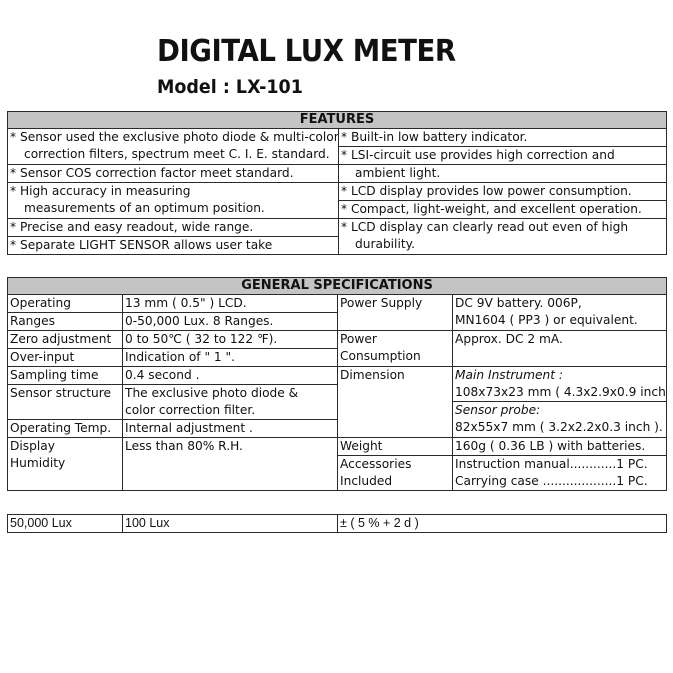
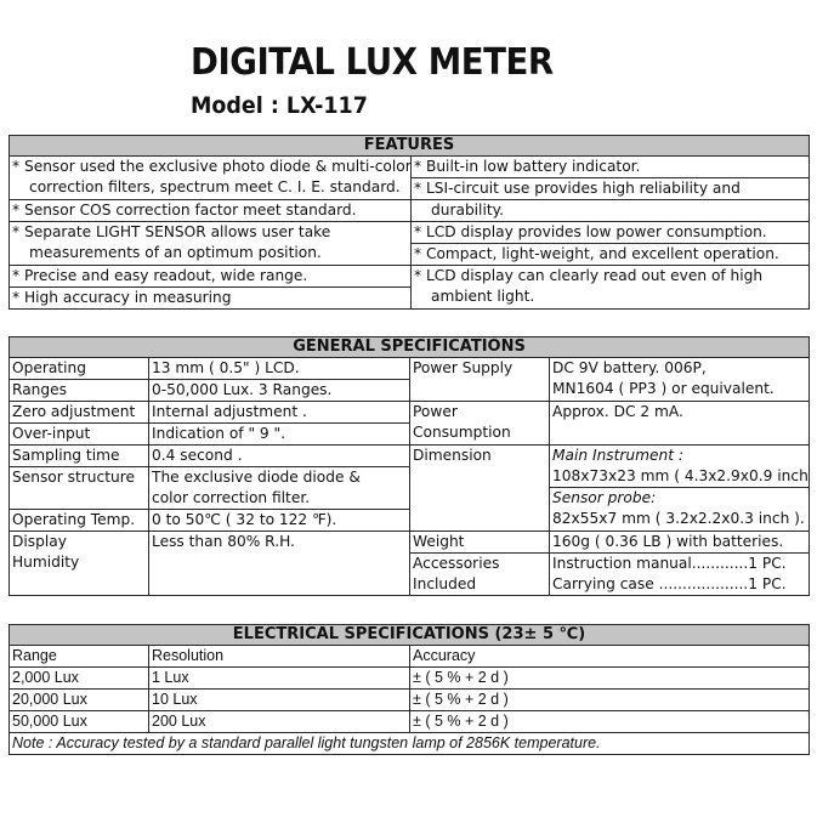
  DIGITAL LUX METER
- Model : LX-101
+ Model : LX-117
  FEATURES
- * Sensor used the exclusive photo diode & multi-colorcorrection filters, spectrum meet C. I. E. standard.	* Built-in low battery indicator. * LSI-circuit use provides high correction and
+ * Sensor used the exclusive photo diode & multi-colorcorrection filters, spectrum meet C. I. E. standard.	* Built-in low battery indicator. * LSI-circuit use provides high reliability and
- * Sensor COS correction factor meet standard.	ambient light.
+ * Sensor COS correction factor meet standard.	durability.
- * High accuracy in measuringmeasurements of an optimum position.	* LCD display provides low power consumption. * Compact, light-weight, and excellent operation.
+ * Separate LIGHT SENSOR allows user takemeasurements of an optimum position.	* LCD display provides low power consumption. * Compact, light-weight, and excellent operation.
- * Precise and easy readout, wide range.	* LCD display can clearly read out even of highdurability.
+ * Precise and easy readout, wide range.	* LCD display can clearly read out even of highambient light.
- * Separate LIGHT SENSOR allows user take
+ * High accuracy in measuring
  GENERAL SPECIFICATIONS
  Operating	13 mm ( 0.5" ) LCD.	Power Supply	DC 9V battery. 006P,MN1604 ( PP3 ) or equivalent.
- Ranges	0-50,000 Lux. 8 Ranges.
+ Ranges	0-50,000 Lux. 3 Ranges.
- Zero adjustment	0 to 50℃ ( 32 to 122 ℉).	PowerConsumption	Approx. DC 2 mA.
+ Zero adjustment	Internal adjustment .	PowerConsumption	Approx. DC 2 mA.
- Over-input	Indication of " 1 ".
+ Over-input	Indication of " 9 ".
  Sampling time	0.4 second .	Dimension	Main Instrument :108x73x23 mm ( 4.3x2.9x0.9 inch
- Sensor structure	The exclusive photo diode &color correction filter.
+ Sensor structure	The exclusive diode diode &color correction filter.
  Sensor probe:82x55x7 mm ( 3.2x2.2x0.3 inch ).
- Operating Temp.	Internal adjustment .
+ Operating Temp.	0 to 50℃ ( 32 to 122 ℉).
  DisplayHumidity	Less than 80% R.H.	Weight	160g ( 0.36 LB ) with batteries.
  AccessoriesIncluded	Instruction manual............1 PC.Carrying case ...................1 PC.
+ ELECTRICAL SPECIFICATIONS (23± 5 ℃)
+ Range	Resolution	Accuracy
+ 2,000 Lux	1 Lux	± ( 5 % + 2 d )
+ 20,000 Lux	10 Lux	± ( 5 % + 2 d )
- 50,000 Lux	100 Lux	± ( 5 % + 2 d )
+ 50,000 Lux	200 Lux	± ( 5 % + 2 d )
+ Note : Accuracy tested by a standard parallel light tungsten lamp of 2856K temperature.
